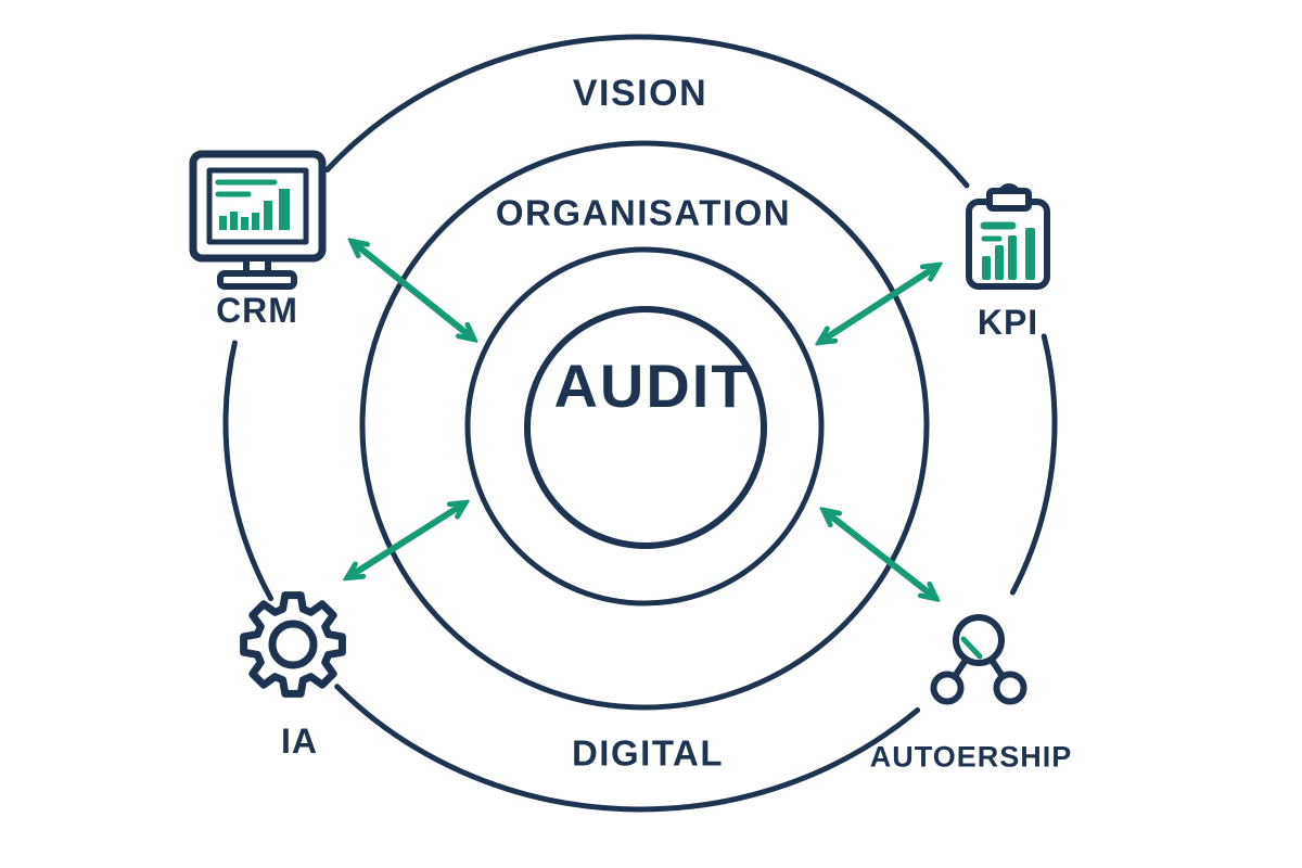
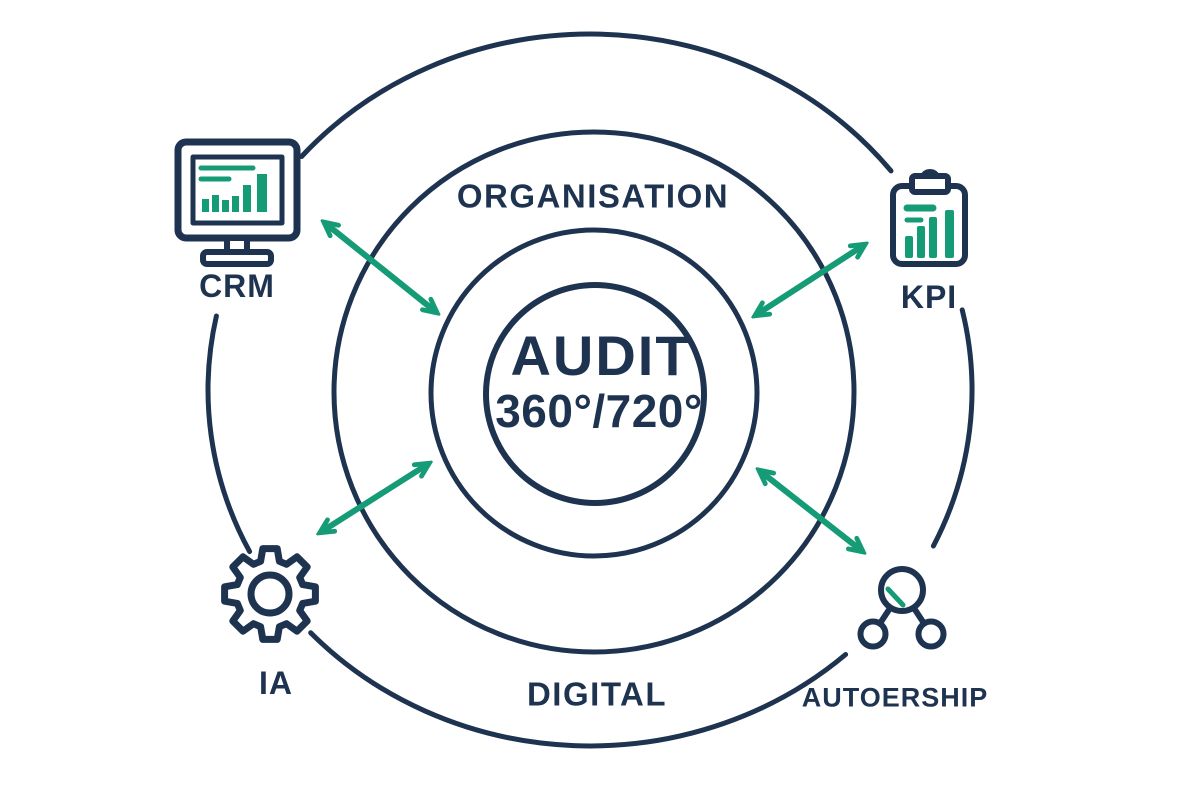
- VISION
  ORGANISATION
  DIGITAL
  AUDIT
+ 360°/720°
  CRM
  KPI
  IA
  AUTOERSHIP
